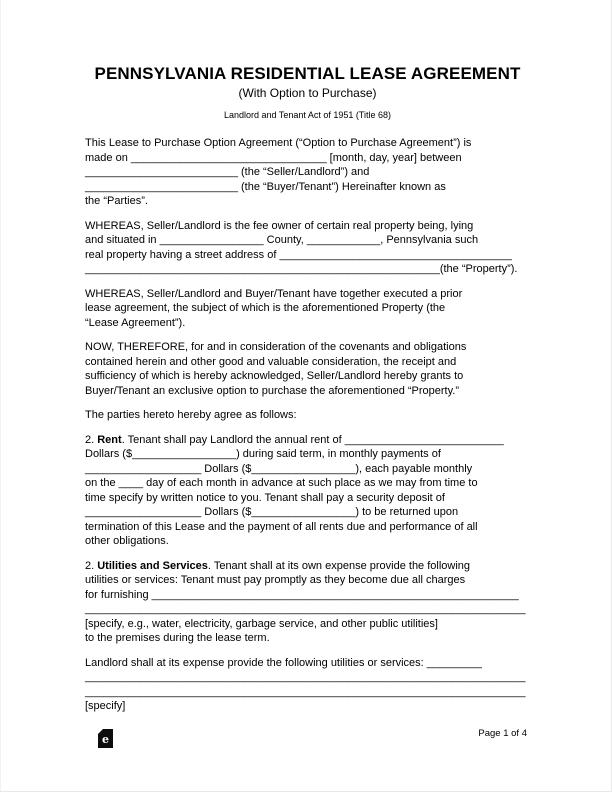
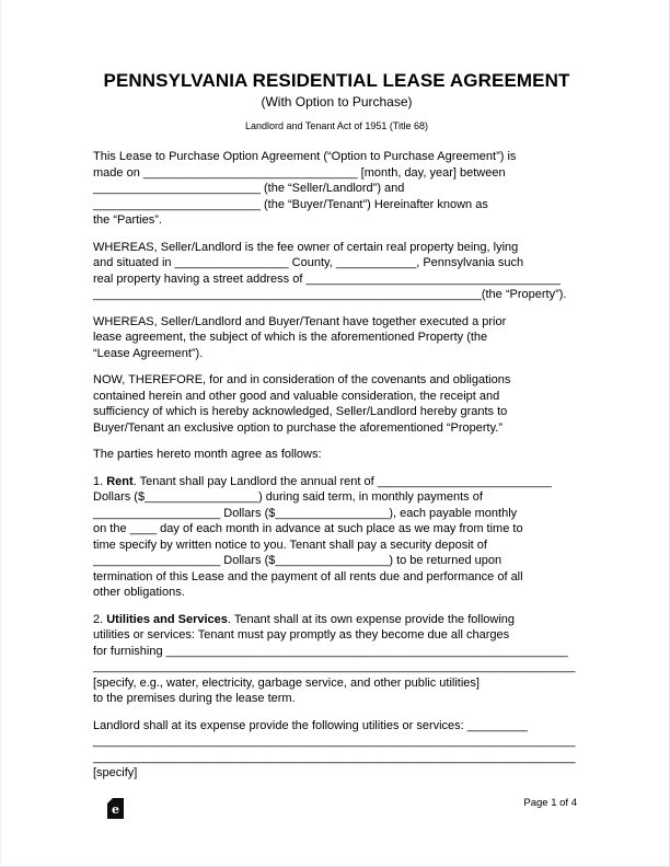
  PENNSYLVANIA RESIDENTIAL LEASE AGREEMENT
  (With Option to Purchase)
  Landlord and Tenant Act of 1951 (Title 68)
  This Lease to Purchase Option Agreement (“Option to Purchase Agreement”) is
  made on ________________________________ [month, day, year] between
  _________________________ (the “Seller/Landlord”) and
  _________________________ (the “Buyer/Tenant”) Hereinafter known as
  the “Parties”.
  WHEREAS, Seller/Landlord is the fee owner of certain real property being, lying
  and situated in _________________ County, ____________, Pennsylvania such
  real property having a street address of ______________________________________
  __________________________________________________________(the “Property”).
  WHEREAS, Seller/Landlord and Buyer/Tenant have together executed a prior
  lease agreement, the subject of which is the aforementioned Property (the
  “Lease Agreement”).
  NOW, THEREFORE, for and in consideration of the covenants and obligations
  contained herein and other good and valuable consideration, the receipt and
  sufficiency of which is hereby acknowledged, Seller/Landlord hereby grants to
  Buyer/Tenant an exclusive option to purchase the aforementioned “Property.”
- The parties hereto hereby agree as follows:
+ The parties hereto month agree as follows:
- 2. Rent. Tenant shall pay Landlord the annual rent of __________________________
+ 1. Rent. Tenant shall pay Landlord the annual rent of __________________________
  Dollars ($_________________) during said term, in monthly payments of
  ___________________ Dollars ($_________________), each payable monthly
  on the ____ day of each month in advance at such place as we may from time to
  time specify by written notice to you. Tenant shall pay a security deposit of
  ___________________ Dollars ($_________________) to be returned upon
  termination of this Lease and the payment of all rents due and performance of all
  other obligations.
  2. Utilities and Services. Tenant shall at its own expense provide the following
  utilities or services: Tenant must pay promptly as they become due all charges
  for furnishing ____________________________________________________________
  ________________________________________________________________________
  [specify, e.g., water, electricity, garbage service, and other public utilities]
  to the premises during the lease term.
  Landlord shall at its expense provide the following utilities or services: _________
  ________________________________________________________________________
  ________________________________________________________________________
  [specify]
  e
  Page 1 of 4
